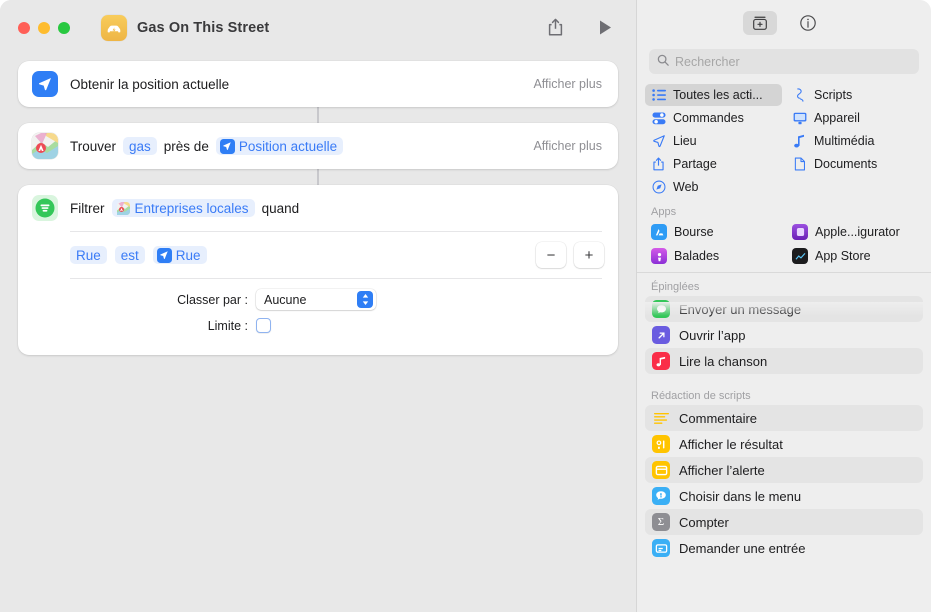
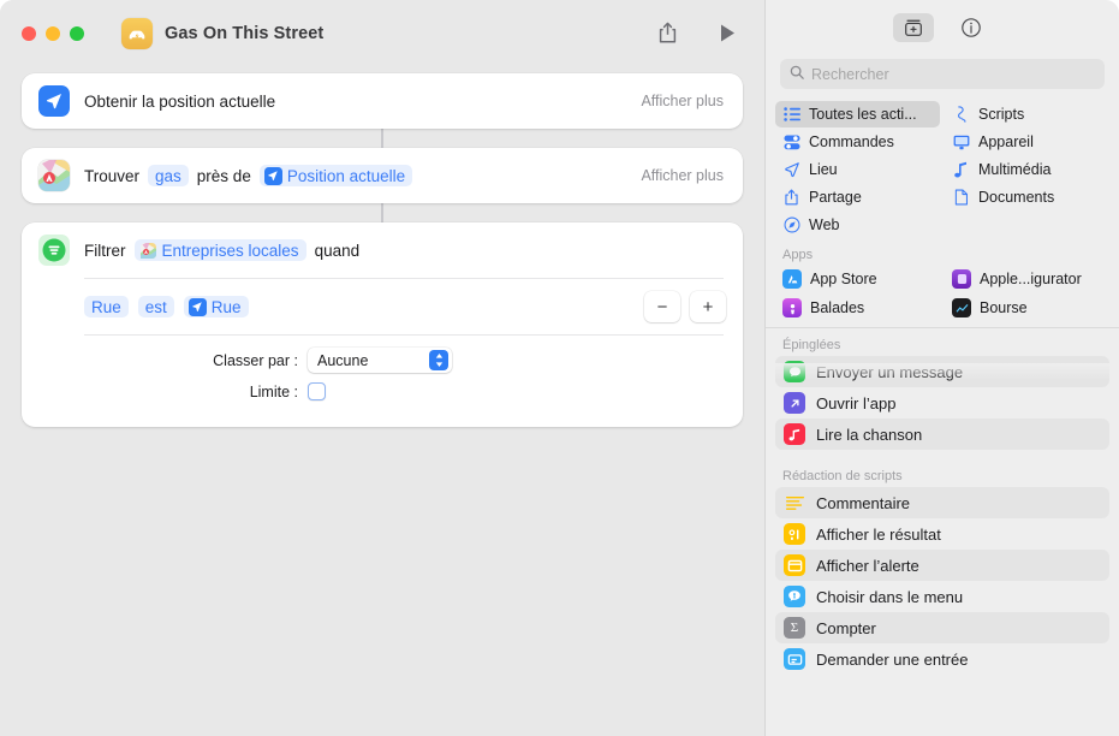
  Gas On This Street
  Obtenir la position actuelle
  Afficher plus
  Trouver
  gas
  près de
  Position actuelle
  Afficher plus
  Filtrer
  Entreprises locales
  quand
  Rue
  est
  Rue
  −
  +
  Classer par :
  Aucune
  Limite :
  Rechercher
  Toutes les acti...
  Scripts
  Commandes
  Appareil
  Lieu
  Multimédia
  Partage
  Documents
  Web
  Apps
- Bourse
+ App Store
  Apple...igurator
  Balades
- App Store
+ Bourse
  Épinglées
  Ouvrir l’app
  Lire la chanson
  Rédaction de scripts
  Commentaire
  Afficher le résultat
  Afficher l’alerte
  Choisir dans le menu
  Σ
  Compter
  Demander une entrée
